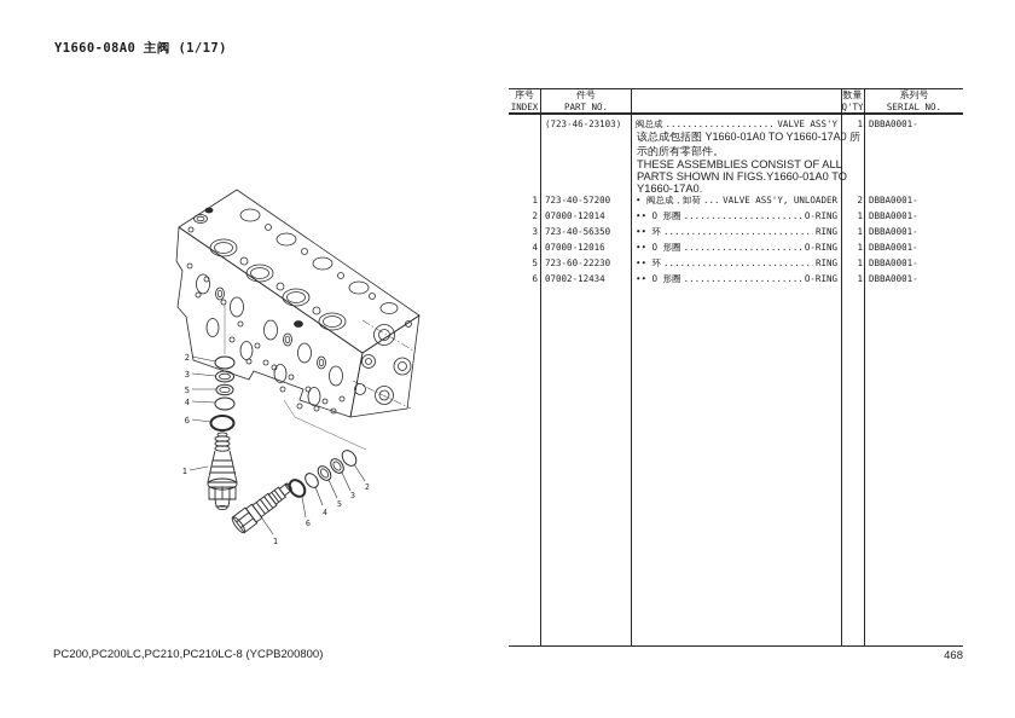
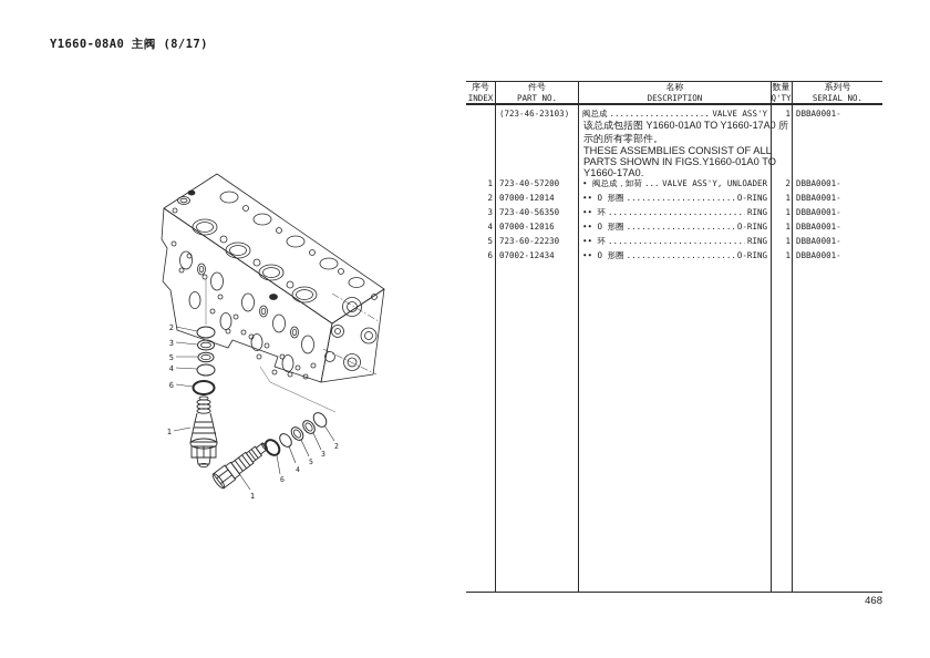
- Y1660-08A0 主阀 (1/17)
+ Y1660-08A0 主阀 (8/17)
  2
  3
  5
  4
  6
  1
  1
  6
  4
  5
  3
  2
  序号
  INDEX
  件号
  PART NO.
+ 名称
+ DESCRIPTION
  数量
  Q'TY
  系列号
  SERIAL NO.
  (723-46-23103)
  阀总成
  VALVE ASS'Y
  1
  DBBA0001-
  该总成包括图 Y1660-01A0 TO Y1660-17A0 所
  示的所有零部件。
  THESE ASSEMBLIES CONSIST OF ALL
  PARTS SHOWN IN FIGS.Y1660-01A0 TO
  Y1660-17A0.
  1
  723-40-57200
  • 阀总成，卸荷
  VALVE ASS'Y, UNLOADER
  2
  DBBA0001-
  2
  07000-12014
  •• O 形圈
  O-RING
  1
  DBBA0001-
  3
  723-40-56350
  •• 环
  RING
  1
  DBBA0001-
  4
  07000-12016
  •• O 形圈
  O-RING
  1
  DBBA0001-
  5
  723-60-22230
  •• 环
  RING
  1
  DBBA0001-
  6
  07002-12434
  •• O 形圈
  O-RING
  1
  DBBA0001-
- PC200,PC200LC,PC210,PC210LC-8 (YCPB200800)
  468
